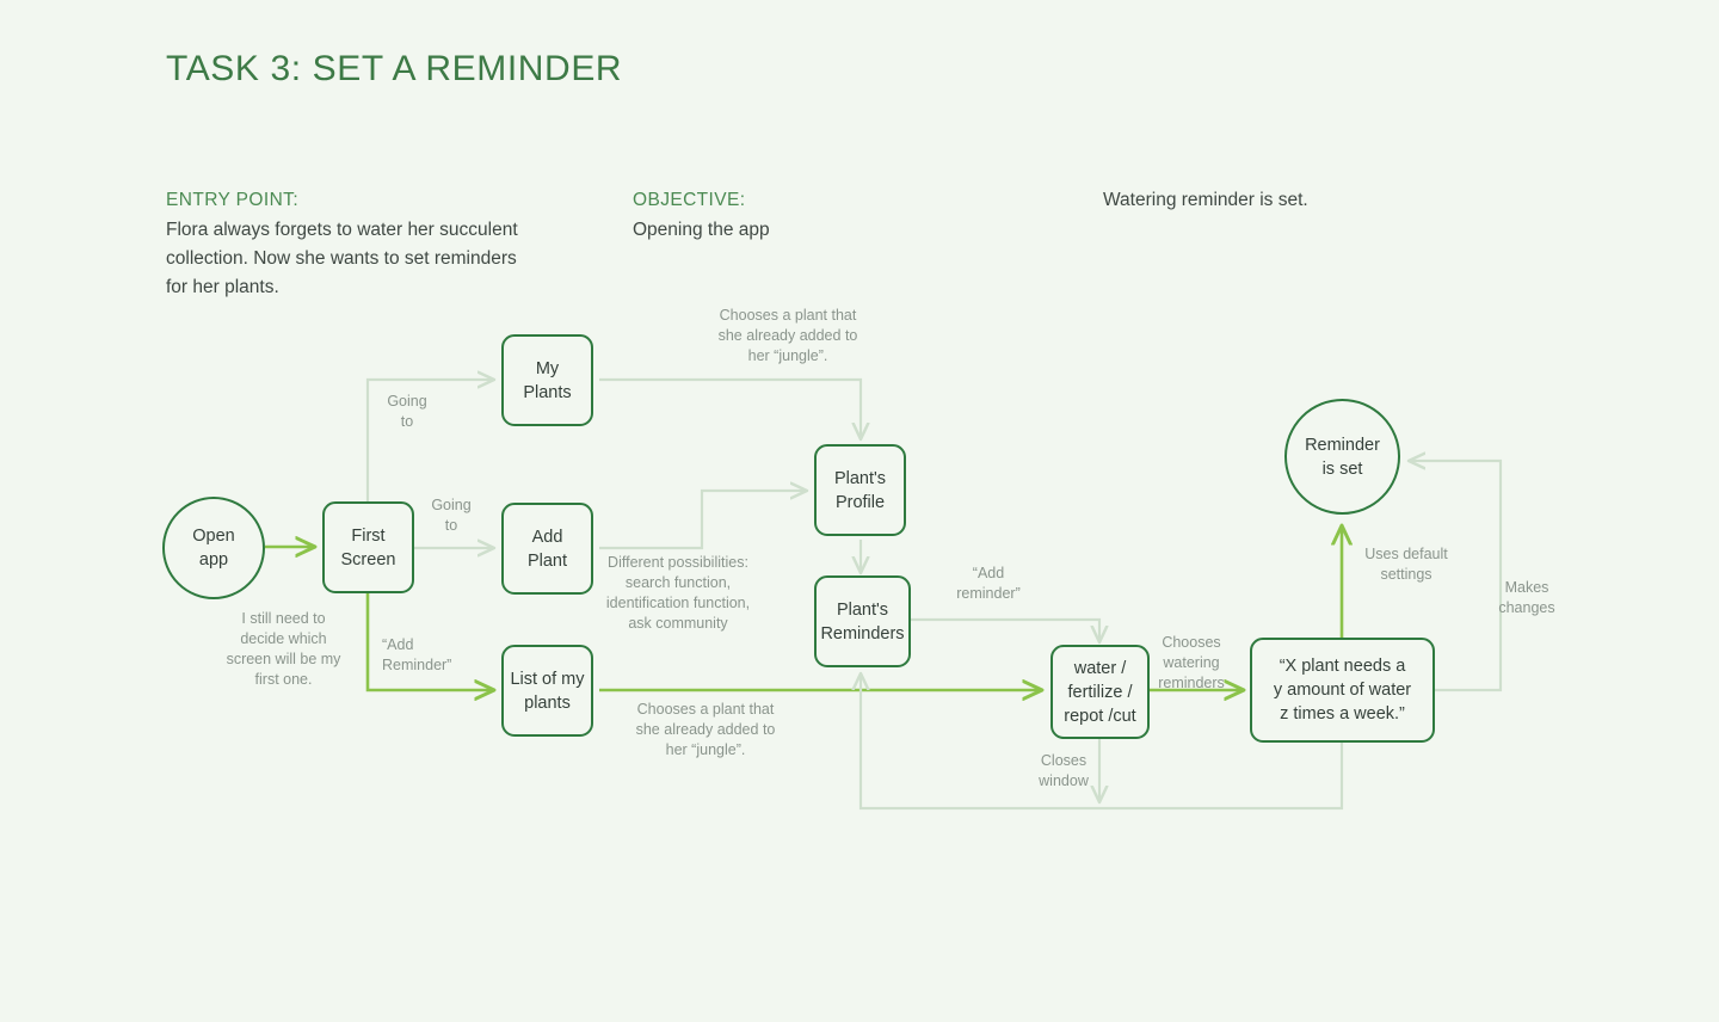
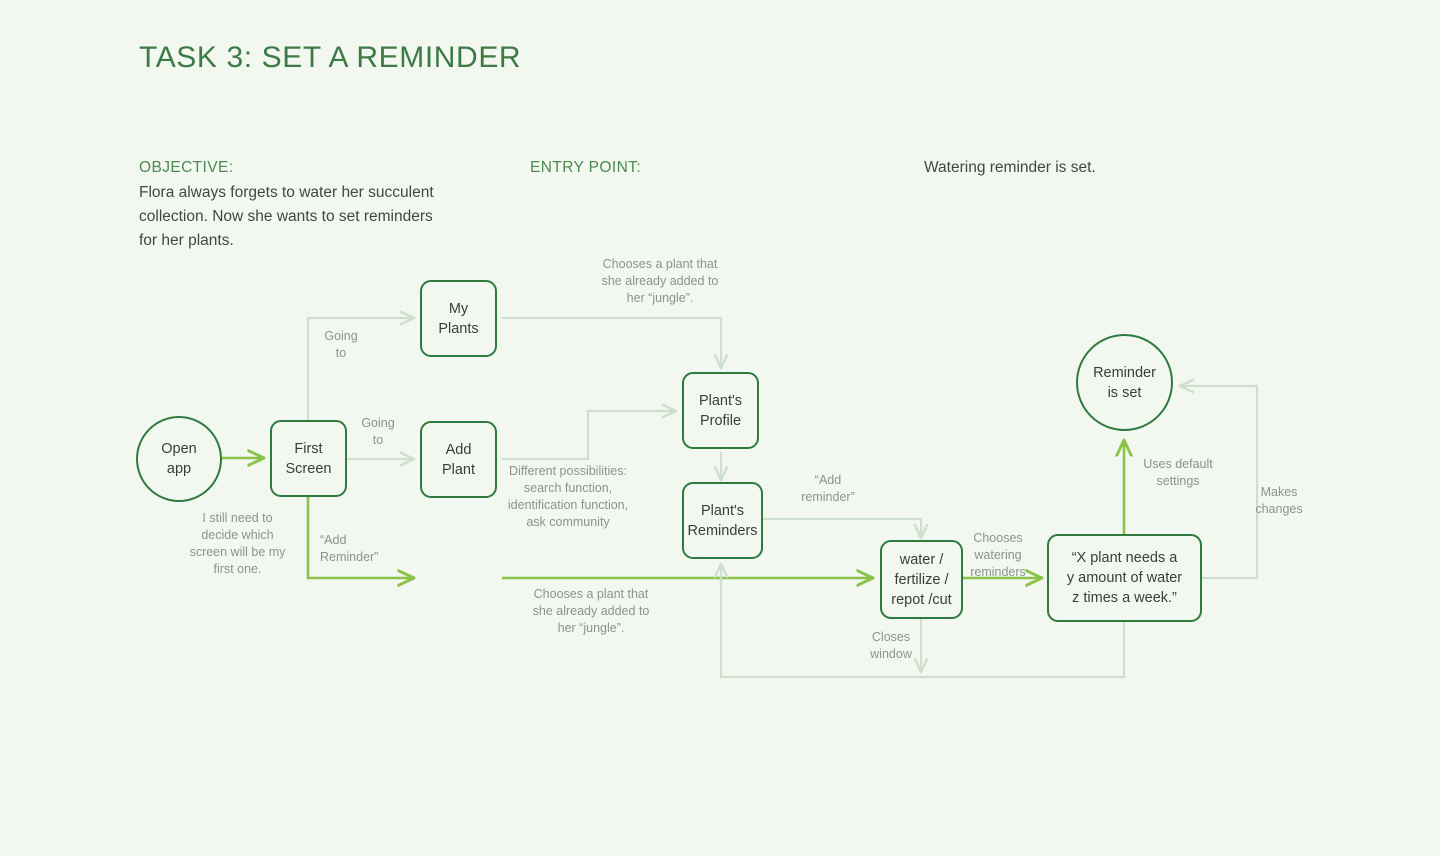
  TASK 3: SET A REMINDER
- ENTRY POINT:
+ OBJECTIVE:
  Flora always forgets to water her succulent collection. Now she wants to set reminders for her plants.
- OBJECTIVE:
+ ENTRY POINT:
- Opening the app
  Watering reminder is set.
  Open
  app
  First
  Screen
  My
  Plants
  Add
  Plant
- List of my
- plants
  Plant's
  Profile
  Plant's
  Reminders
  water /
  fertilize /
  repot /cut
  “X plant needs a
  y amount of water
  z times a week.”
  Reminder
  is set
  Going
  to
  Going
  to
  “Add
  Reminder”
  I still need to
  decide which
  screen will be my
  first one.
  Chooses a plant that
  she already added to
  her “jungle”.
  Different possibilities:
  search function,
  identification function,
  ask community
  Chooses a plant that
  she already added to
  her “jungle”.
  “Add
  reminder”
  Chooses
  watering
  reminders
  Closes
  window
  Uses default
  settings
  Makes
  changes
